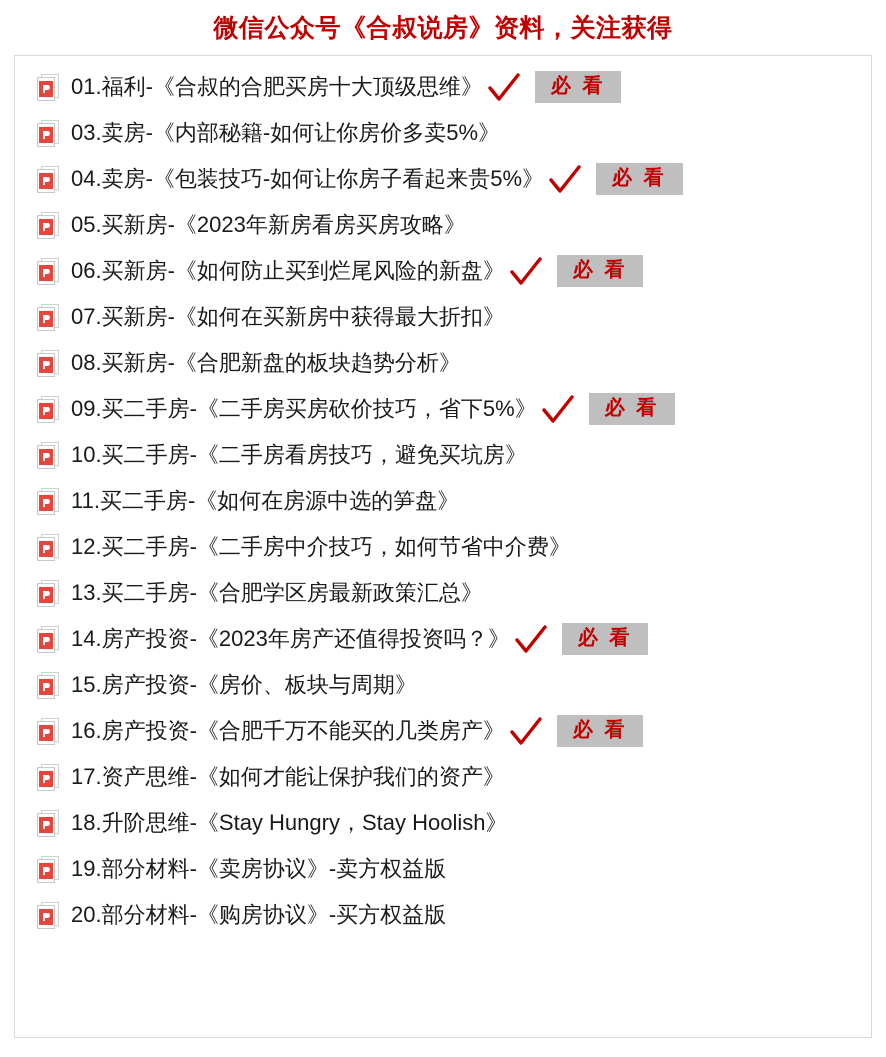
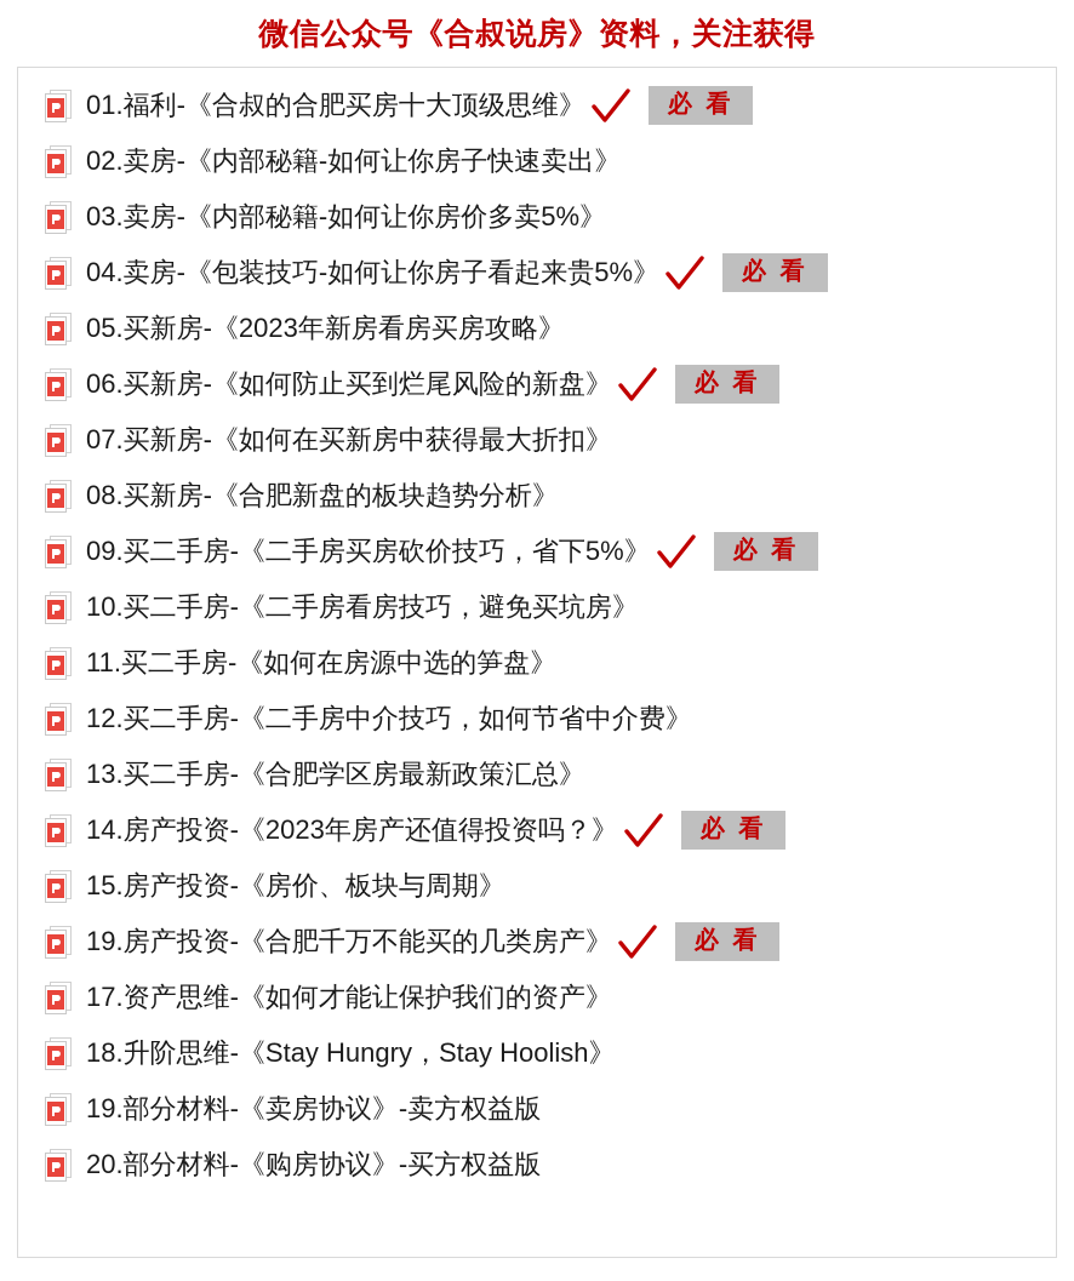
  微信公众号《合叔说房》资料，关注获得
  01.福利-《合叔的合肥买房十大顶级思维》
  必 看
+ 02.卖房-《内部秘籍-如何让你房子快速卖出》
  03.卖房-《内部秘籍-如何让你房价多卖5%》
  04.卖房-《包装技巧-如何让你房子看起来贵5%》
  必 看
  05.买新房-《2023年新房看房买房攻略》
  06.买新房-《如何防止买到烂尾风险的新盘》
  必 看
  07.买新房-《如何在买新房中获得最大折扣》
  08.买新房-《合肥新盘的板块趋势分析》
  09.买二手房-《二手房买房砍价技巧，省下5%》
  必 看
  10.买二手房-《二手房看房技巧，避免买坑房》
  11.买二手房-《如何在房源中选的笋盘》
  12.买二手房-《二手房中介技巧，如何节省中介费》
  13.买二手房-《合肥学区房最新政策汇总》
  14.房产投资-《2023年房产还值得投资吗？》
  必 看
  15.房产投资-《房价、板块与周期》
- 16.房产投资-《合肥千万不能买的几类房产》
+ 19.房产投资-《合肥千万不能买的几类房产》
  必 看
  17.资产思维-《如何才能让保护我们的资产》
  18.升阶思维-《Stay Hungry，Stay Hoolish》
  19.部分材料-《卖房协议》-卖方权益版
  20.部分材料-《购房协议》-买方权益版
